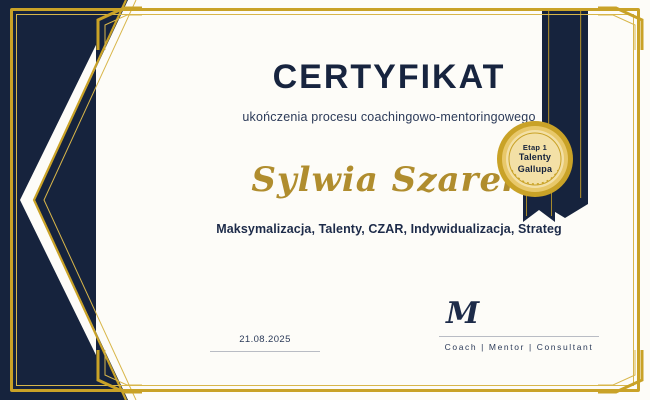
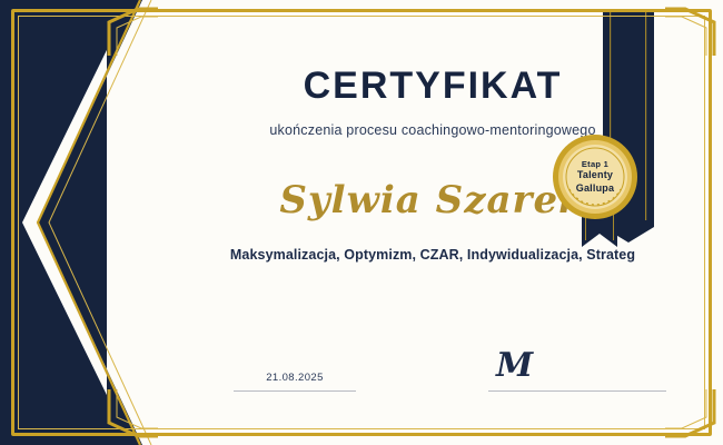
  CERTYFIKAT
  ukończenia procesu coachingowo-mentoringowego
  Sylwia Szare
- Maksymalizacja, Talenty, CZAR, Indywidualizacja, Strateg
+ Maksymalizacja, Optymizm, CZAR, Indywidualizacja, Strateg
  Etap 1
  Talenty
  Gallupa
  21.08.2025
  M
- Coach | Mentor | Consultant
